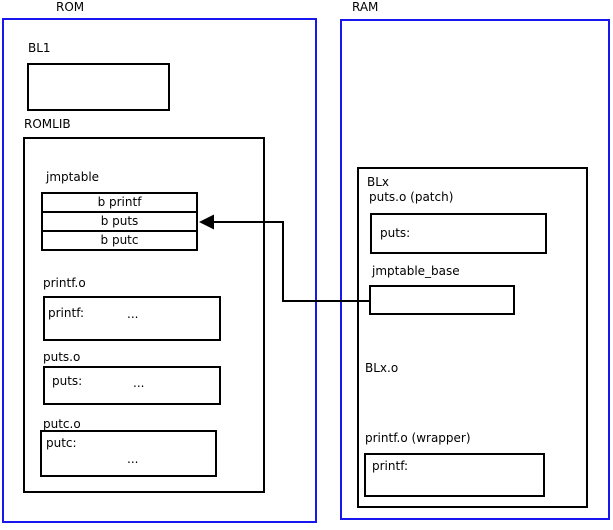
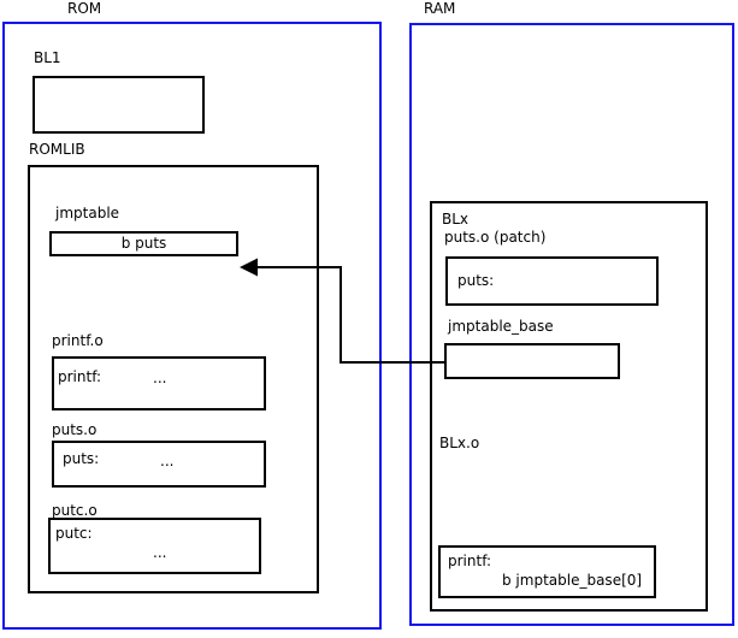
  ROM
  BL1
  ROMLIB
  jmptable
- b printf
  b puts
- b putc
  printf.o
  printf:
  ...
  puts.o
  puts:
  ...
  putc.o
  putc:
  ...
  RAM
  BLx
  puts.o (patch)
  puts:
  jmptable_base
  BLx.o
- printf.o (wrapper)
  printf:
+ b jmptable_base[0]
